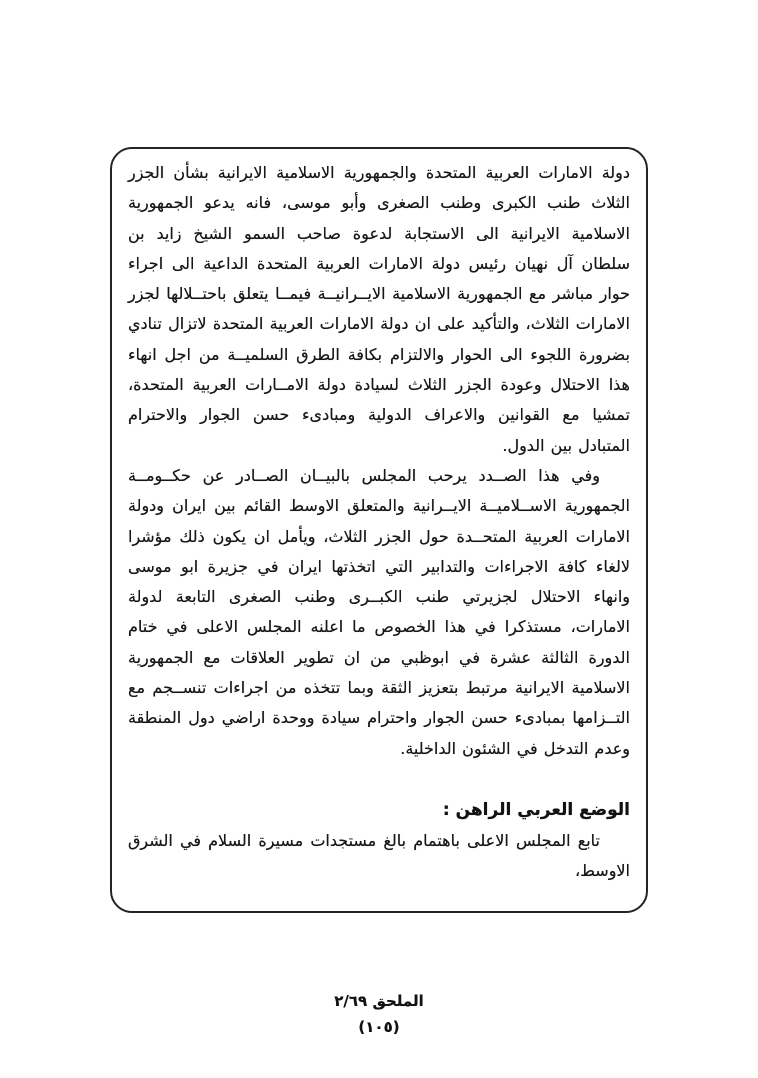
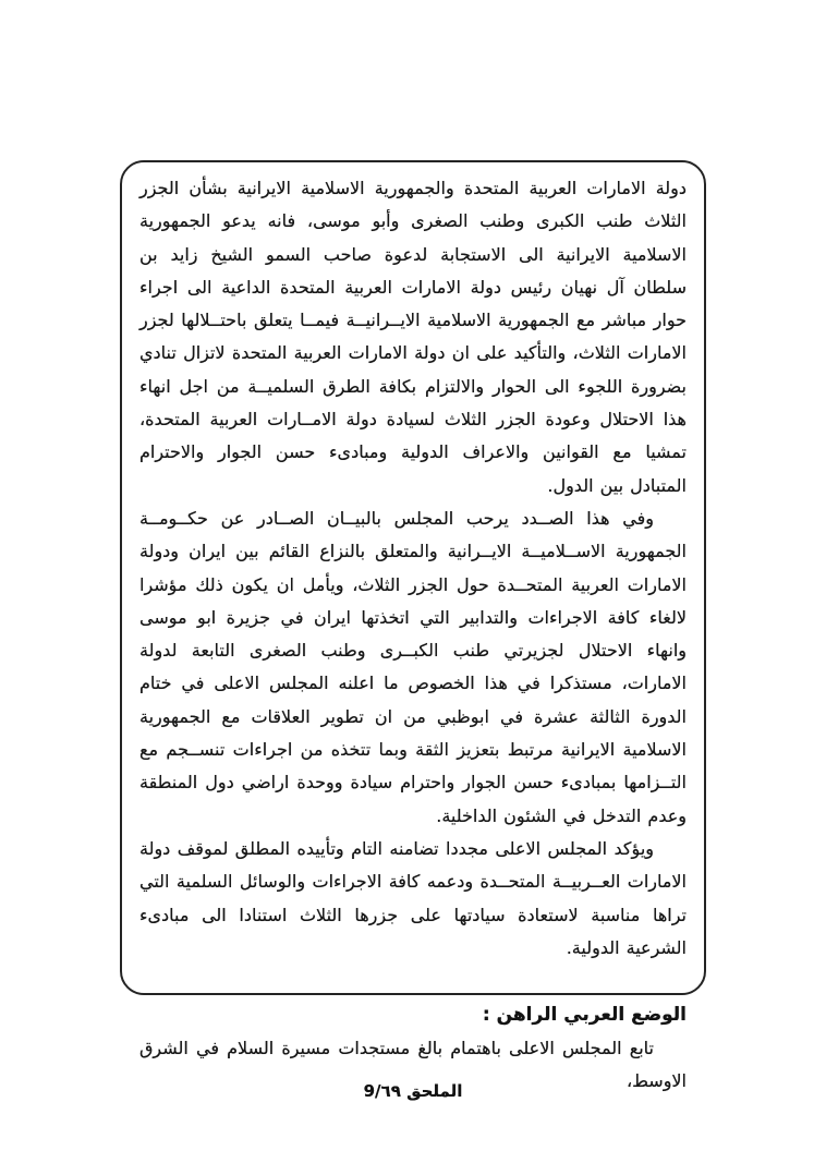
  دولة الامارات العربية المتحدة والجمهورية الاسلامية الايرانية بشأن الجزر الثلاث طنب الكبرى وطنب الصغرى وأبو موسى، فانه يدعو الجمهورية الاسلامية الايرانية الى الاستجابة لدعوة صاحب السمو الشيخ زايد بن سلطان آل نهيان رئيس دولة الامارات العربية المتحدة الداعية الى اجراء حوار مباشر مع الجمهورية الاسلامية الايــرانيــة فيمــا يتعلق باحتــلالها لجزر الامارات الثلاث، والتأكيد على ان دولة الامارات العربية المتحدة لاتزال تنادي بضرورة اللجوء الى الحوار والالتزام بكافة الطرق السلميــة من اجل انهاء هذا الاحتلال وعودة الجزر الثلاث لسيادة دولة الامــارات العربية المتحدة، تمشيا مع القوانين والاعراف الدولية ومبادىء حسن الجوار والاحترام المتبادل بين الدول.
- وفي هذا الصــدد يرحب المجلس بالبيــان الصــادر عن حكــومــة الجمهورية الاســلاميــة الايــرانية والمتعلق الاوسط القائم بين ايران ودولة الامارات العربية المتحــدة حول الجزر الثلاث، ويأمل ان يكون ذلك مؤشرا لالغاء كافة الاجراءات والتدابير التي اتخذتها ايران في جزيرة ابو موسى وانهاء الاحتلال لجزيرتي طنب الكبــرى وطنب الصغرى التابعة لدولة الامارات، مستذكرا في هذا الخصوص ما اعلنه المجلس الاعلى في ختام الدورة الثالثة عشرة في ابوظبي من ان تطوير العلاقات مع الجمهورية الاسلامية الايرانية مرتبط بتعزيز الثقة وبما تتخذه من اجراءات تنســجم مع التــزامها بمبادىء حسن الجوار واحترام سيادة ووحدة اراضي دول المنطقة وعدم التدخل في الشئون الداخلية.
+ وفي هذا الصــدد يرحب المجلس بالبيــان الصــادر عن حكــومــة الجمهورية الاســلاميــة الايــرانية والمتعلق بالنزاع القائم بين ايران ودولة الامارات العربية المتحــدة حول الجزر الثلاث، ويأمل ان يكون ذلك مؤشرا لالغاء كافة الاجراءات والتدابير التي اتخذتها ايران في جزيرة ابو موسى وانهاء الاحتلال لجزيرتي طنب الكبــرى وطنب الصغرى التابعة لدولة الامارات، مستذكرا في هذا الخصوص ما اعلنه المجلس الاعلى في ختام الدورة الثالثة عشرة في ابوظبي من ان تطوير العلاقات مع الجمهورية الاسلامية الايرانية مرتبط بتعزيز الثقة وبما تتخذه من اجراءات تنســجم مع التــزامها بمبادىء حسن الجوار واحترام سيادة ووحدة اراضي دول المنطقة وعدم التدخل في الشئون الداخلية.
+ ويؤكد المجلس الاعلى مجددا تضامنه التام وتأييده المطلق لموقف دولة الامارات العــربيــة المتحــدة ودعمه كافة الاجراءات والوسائل السلمية التي تراها مناسبة لاستعادة سيادتها على جزرها الثلاث استنادا الى مبادىء الشرعية الدولية.
  الوضع العربي الراهن :
  تابع المجلس الاعلى باهتمام بالغ مستجدات مسيرة السلام في الشرق الاوسط،
- الملحق ٢/٦٩
+ الملحق 9/٦٩
- (١٠٥)
